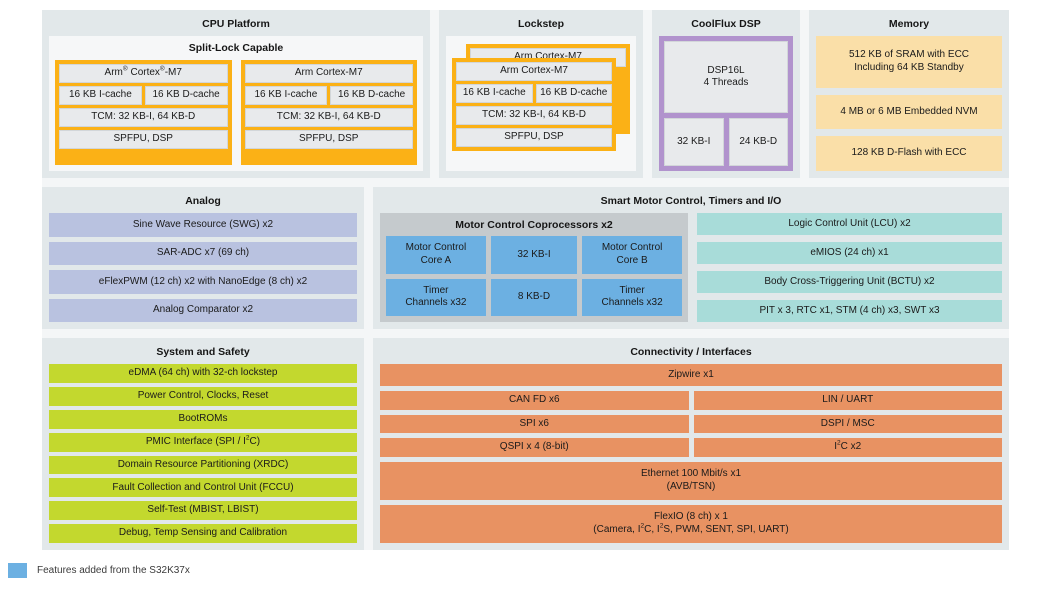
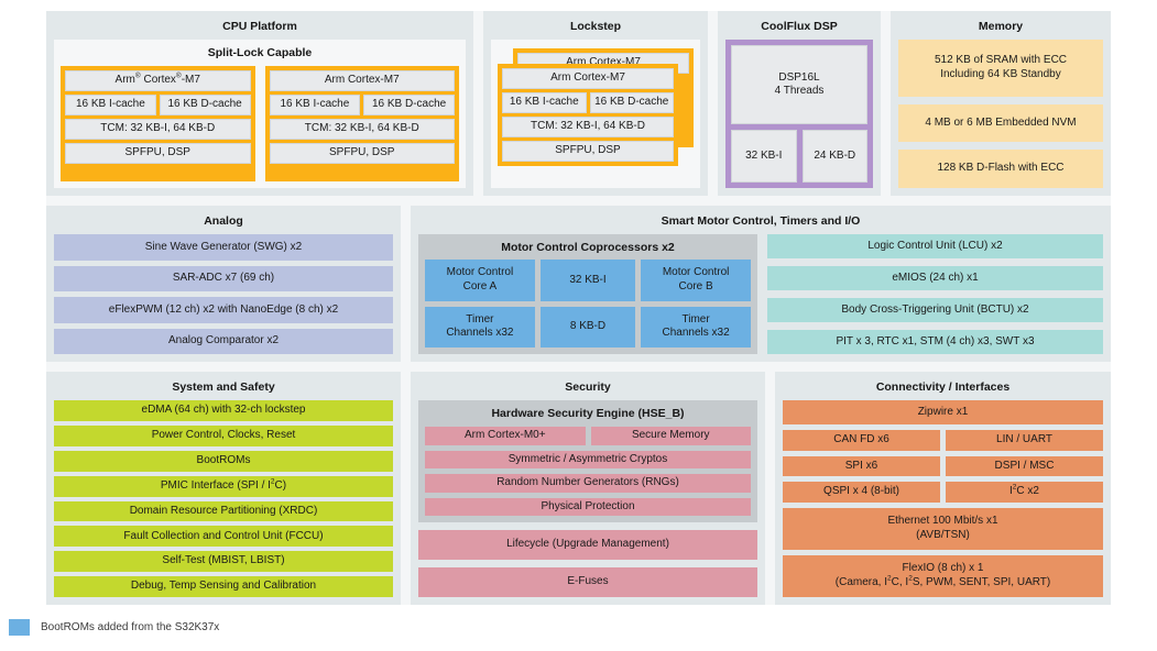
  CPU Platform
  Split-Lock Capable
  Arm Cortex -M7
  16 KB I-cache
  16 KB D-cache
  TCM: 32 KB-I, 64 KB-D
  SPFPU, DSP
  Arm Cortex-M7
  16 KB I-cache
  16 KB D-cache
  TCM: 32 KB-I, 64 KB-D
  SPFPU, DSP
  Lockstep
  Arm Cortex-M7
  Arm Cortex-M7
  16 KB I-cache
  16 KB D-cache
  TCM: 32 KB-I, 64 KB-D
  SPFPU, DSP
  CoolFlux DSP
  DSP16L
  4 Threads
  32 KB-I
  24 KB-D
  Memory
  512 KB of SRAM with ECC
  Including 64 KB Standby
  4 MB or 6 MB Embedded NVM
  128 KB D-Flash with ECC
  Analog
- Sine Wave Resource (SWG) x2
+ Sine Wave Generator (SWG) x2
  SAR-ADC x7 (69 ch)
  eFlexPWM (12 ch) x2 with NanoEdge (8 ch) x2
  Analog Comparator x2
  Smart Motor Control, Timers and I/O
  Motor Control Coprocessors x2
  Motor Control
  Core A
  32 KB-I
  Motor Control
  Core B
  Timer
  Channels x32
  8 KB-D
  Timer
  Channels x32
  Logic Control Unit (LCU) x2
  eMIOS (24 ch) x1
  Body Cross-Triggering Unit (BCTU) x2
  PIT x 3, RTC x1, STM (4 ch) x3, SWT x3
  System and Safety
  eDMA (64 ch) with 32-ch lockstep
  Power Control, Clocks, Reset
  BootROMs
  PMIC Interface (SPI / I C)
  Domain Resource Partitioning (XRDC)
  Fault Collection and Control Unit (FCCU)
  Self-Test (MBIST, LBIST)
  Debug, Temp Sensing and Calibration
+ Security
+ Hardware Security Engine (HSE_B)
+ Arm Cortex-M0+
+ Secure Memory
+ Symmetric / Asymmetric Cryptos
+ Random Number Generators (RNGs)
+ Physical Protection
+ Lifecycle (Upgrade Management)
+ E-Fuses
  Connectivity / Interfaces
  Zipwire x1
  CAN FD x6
  LIN / UART
  SPI x6
  DSPI / MSC
  QSPI x 4 (8-bit)
  I C x2
  Ethernet 100 Mbit/s x1
  (AVB/TSN)
  FlexIO (8 ch) x 1
  (Camera, I C, I S, PWM, SENT, SPI, UART)
- Features added from the S32K37x
+ BootROMs added from the S32K37x
